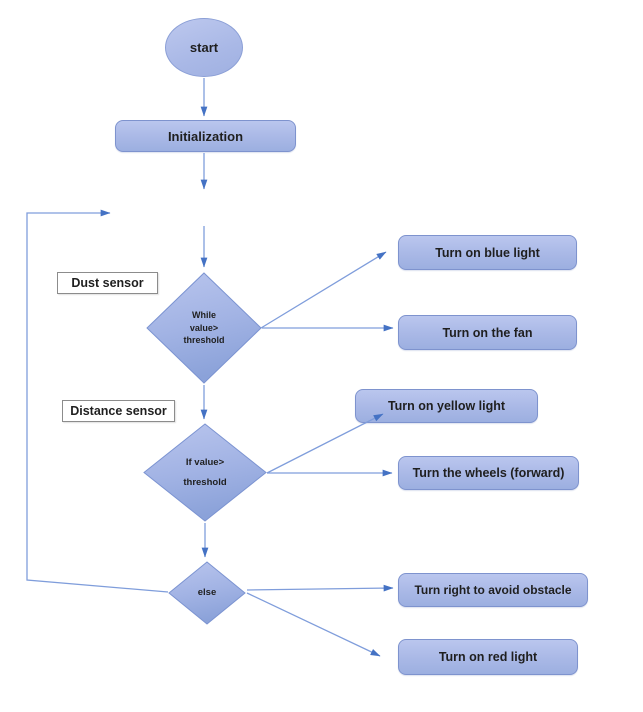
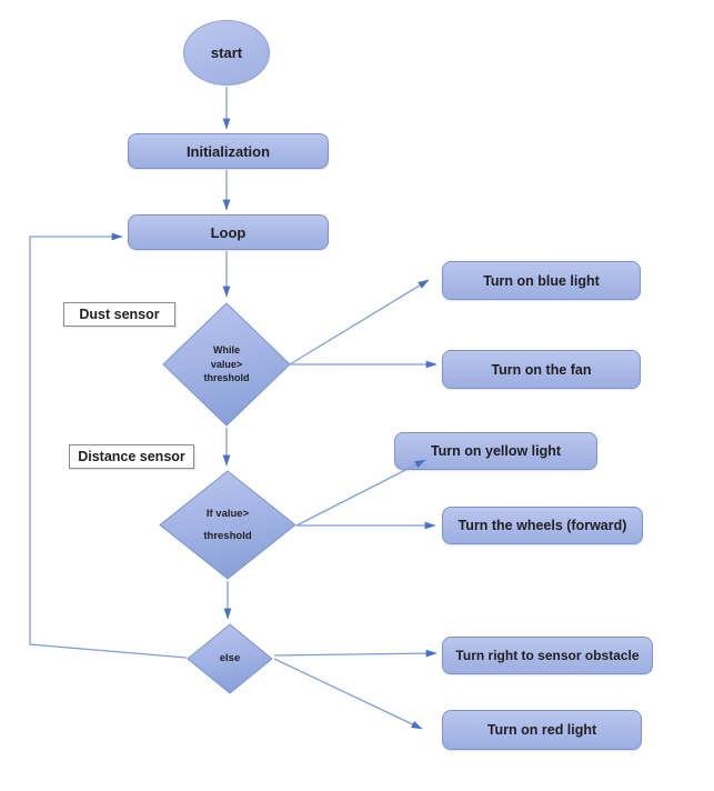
  start
  Initialization
+ Loop
  Dust sensor
  While
  value>
  threshold
  Turn on blue light
  Turn on the fan
  Distance sensor
  If value>
  threshold
  Turn on yellow light
  Turn the wheels (forward)
  else
- Turn right to avoid obstacle
+ Turn right to sensor obstacle
  Turn on red light
